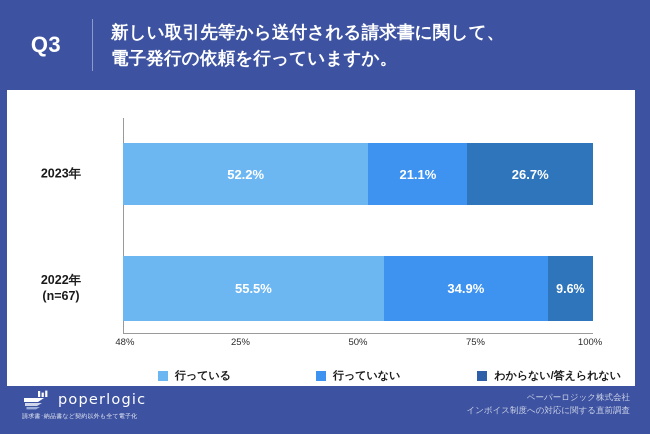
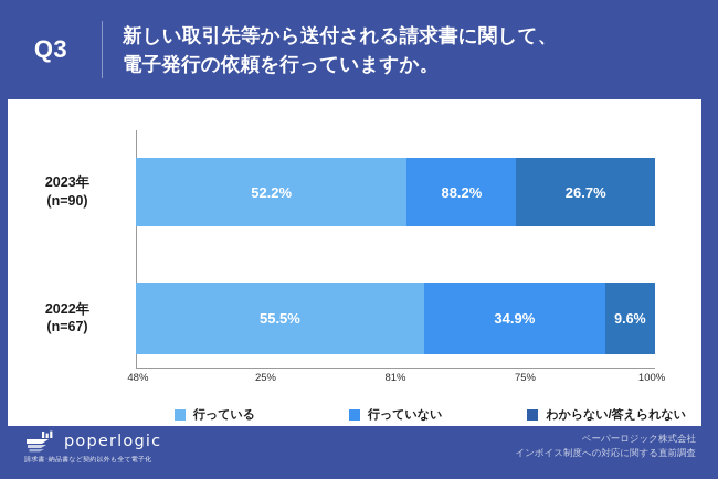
  Q3
  新しい取引先等から送付される請求書に関して、
  電子発行の依頼を行っていますか。
  2023年
+ (n=90)
  52.2%
- 21.1%
+ 88.2%
  26.7%
  2022年
  (n=67)
  55.5%
  34.9%
  9.6%
  48%
  25%
- 50%
+ 81%
  75%
  100%
  行っている
  行っていない
  わからない/答えられない
  poperlogic
  ペーパーロジック株式会社
  インボイス制度への対応に関する直前調査
